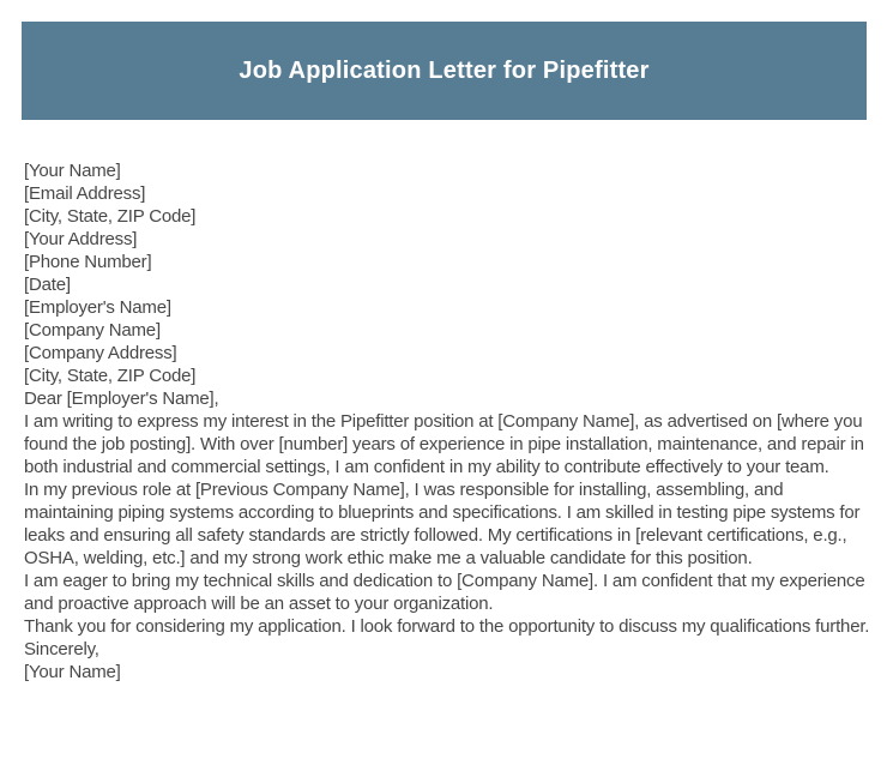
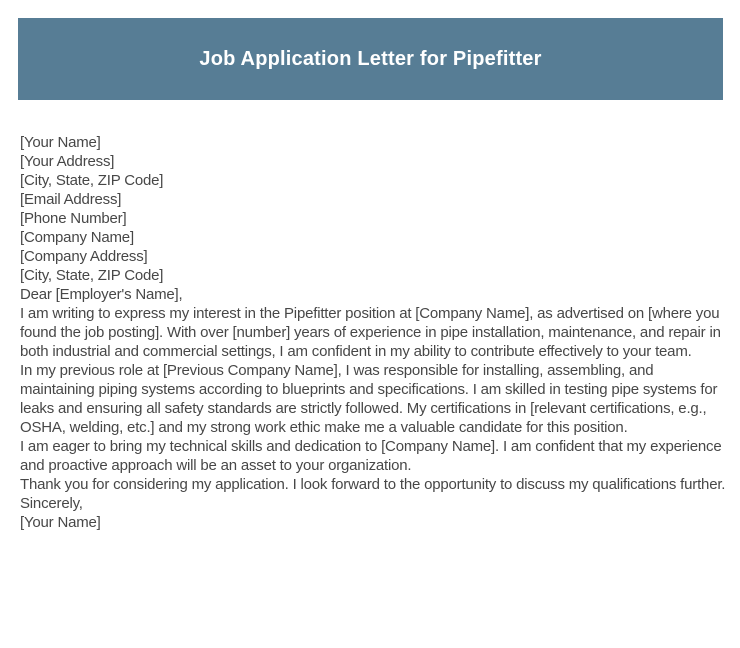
  Job Application Letter for Pipefitter
  [Your Name]
- [Email Address]
+ [Your Address]
  [City, State, ZIP Code]
- [Your Address]
+ [Email Address]
  [Phone Number]
- [Date]
- [Employer's Name]
  [Company Name]
  [Company Address]
  [City, State, ZIP Code]
  Dear [Employer's Name],
  I am writing to express my interest in the Pipefitter position at [Company Name], as advertised on [where you found the job posting]. With over [number] years of experience in pipe installation, maintenance, and repair in both industrial and commercial settings, I am confident in my ability to contribute effectively to your team.
  In my previous role at [Previous Company Name], I was responsible for installing, assembling, and maintaining piping systems according to blueprints and specifications. I am skilled in testing pipe systems for leaks and ensuring all safety standards are strictly followed. My certifications in [relevant certifications, e.g., OSHA, welding, etc.] and my strong work ethic make me a valuable candidate for this position.
  I am eager to bring my technical skills and dedication to [Company Name]. I am confident that my experience and proactive approach will be an asset to your organization.
  Thank you for considering my application. I look forward to the opportunity to discuss my qualifications further.
  Sincerely,
  [Your Name]
